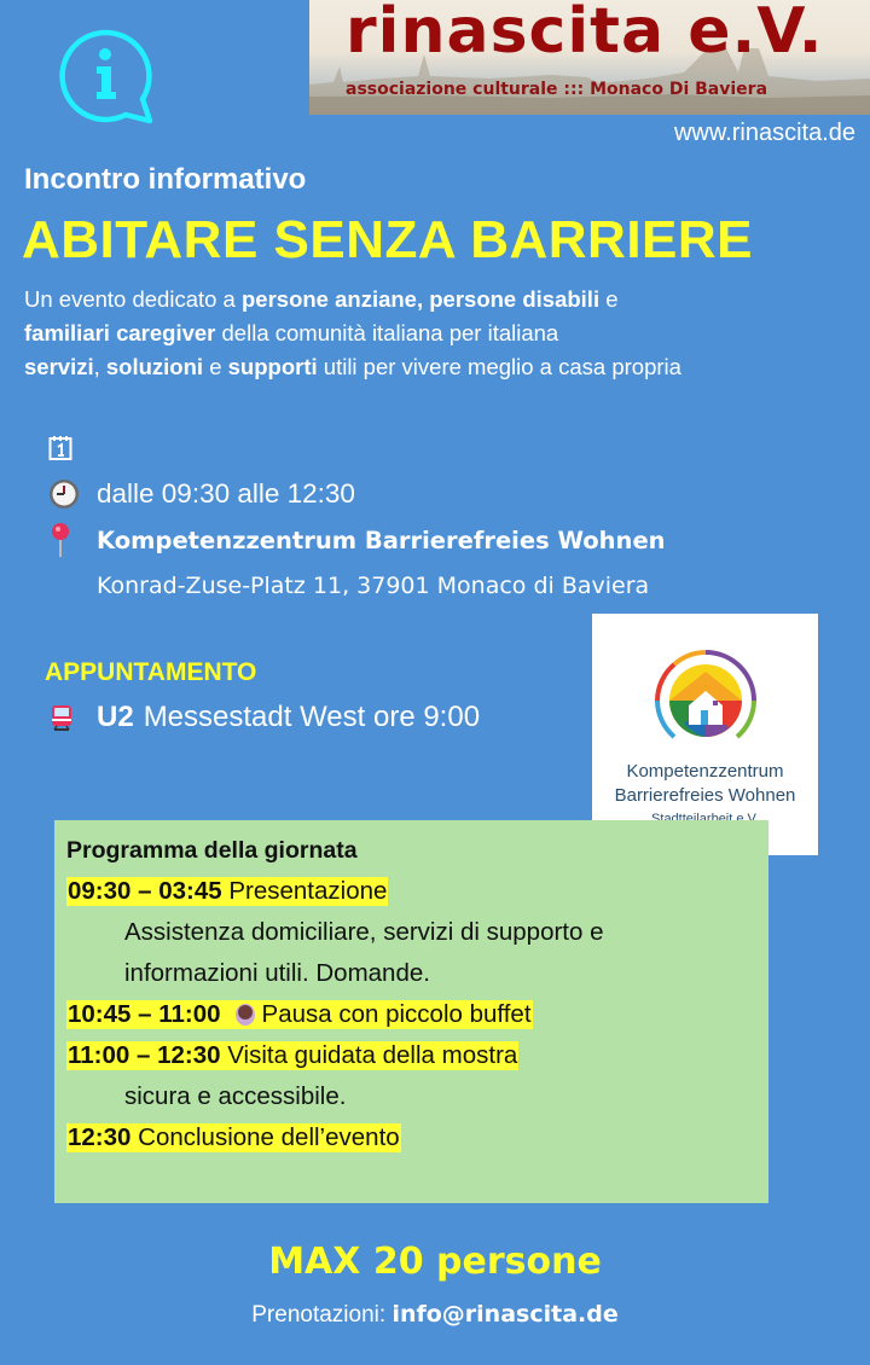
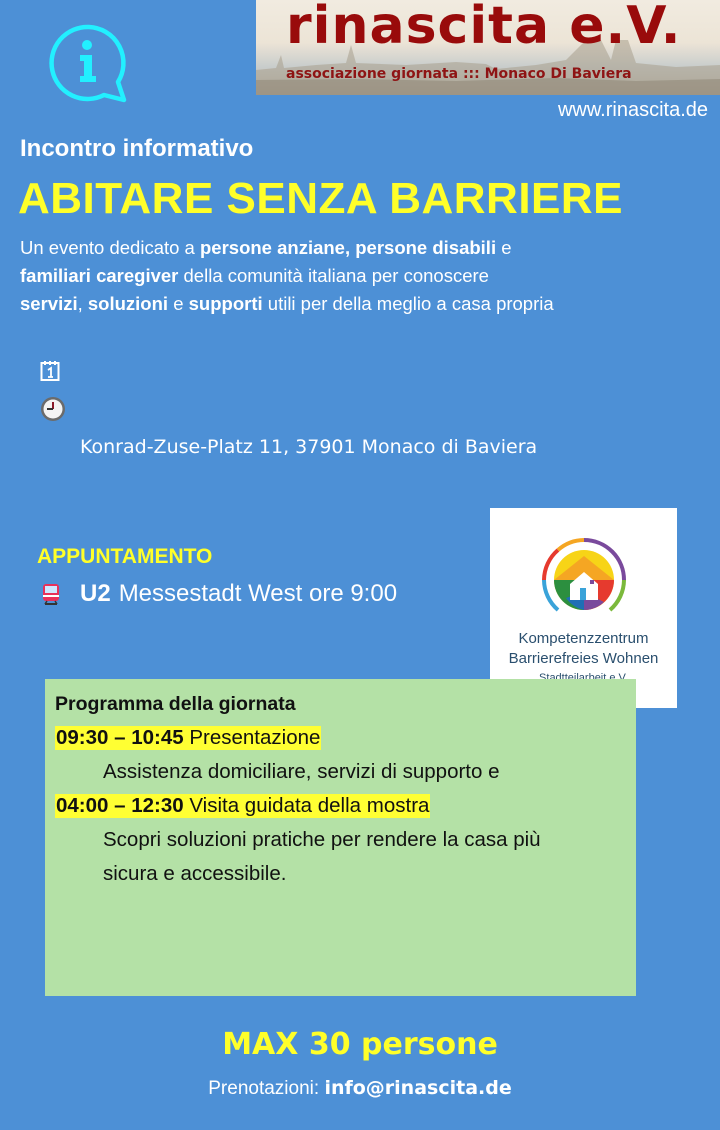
  rinascita e.V.
- associazione culturale ::: Monaco Di Baviera
+ associazione giornata ::: Monaco Di Baviera
  www.rinascita.de
  Incontro informativo
  ABITARE SENZA BARRIERE
  Un evento dedicato a persone anziane, persone disabili e
- familiari caregiver della comunità italiana per italiana
+ familiari caregiver della comunità italiana per conoscere
- servizi, soluzioni e supporti utili per vivere meglio a casa propria
+ servizi, soluzioni e supporti utili per della meglio a casa propria
- dalle 09:30 alle 12:30
- Kompetenzzentrum Barrierefreies Wohnen
  Konrad-Zuse-Platz 11, 37901 Monaco di Baviera
  APPUNTAMENTO
  U2
  Messestadt West ore 9:00
  Kompetenzzentrum
  Barrierefreies Wohnen
  Stadtteilarbeit e.V.
  Programma della giornata
- 09:30 – 03:45 Presentazione
+ 09:30 – 10:45 Presentazione
  Assistenza domiciliare, servizi di supporto e
- informazioni utili. Domande.
- 10:45 – 11:00
- Pausa con piccolo buffet
- 11:00 – 12:30 Visita guidata della mostra
+ 04:00 – 12:30 Visita guidata della mostra
+ Scopri soluzioni pratiche per rendere la casa più
  sicura e accessibile.
- 12:30 Conclusione dell’evento
- MAX 20 persone
+ MAX 30 persone
  Prenotazioni: info@rinascita.de
